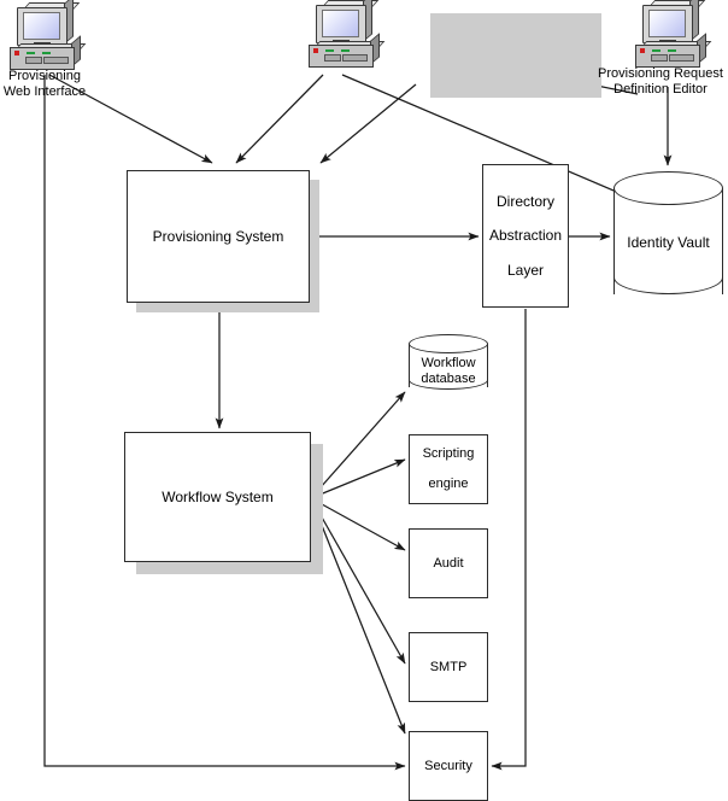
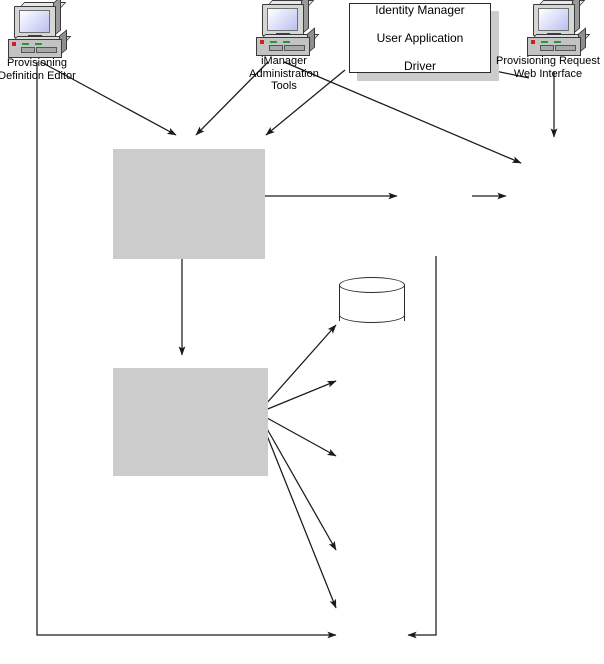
  Provisioning
- Web Interface
+ Definition Editor
+ iManager
+ Administration
+ Tools
+ Identity Manager
+ User Application
+ Driver
  Provisioning Request
- Definition Editor
+ Web Interface
- Provisioning System
- Directory
- Abstraction
- Layer
- Identity Vault
- Workflow System
- Workflow
- database
- Scripting
- engine
- Audit
- SMTP
- Security
